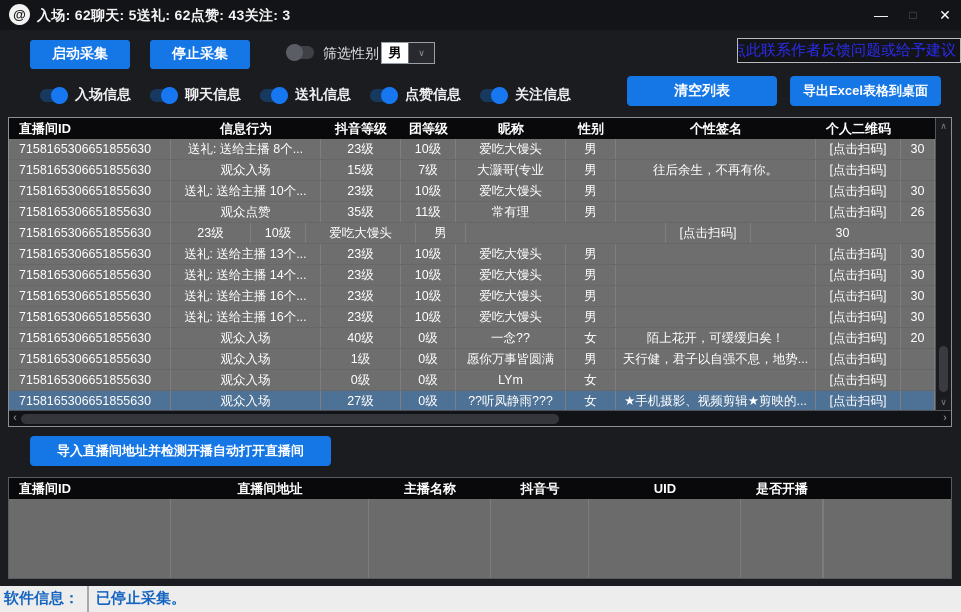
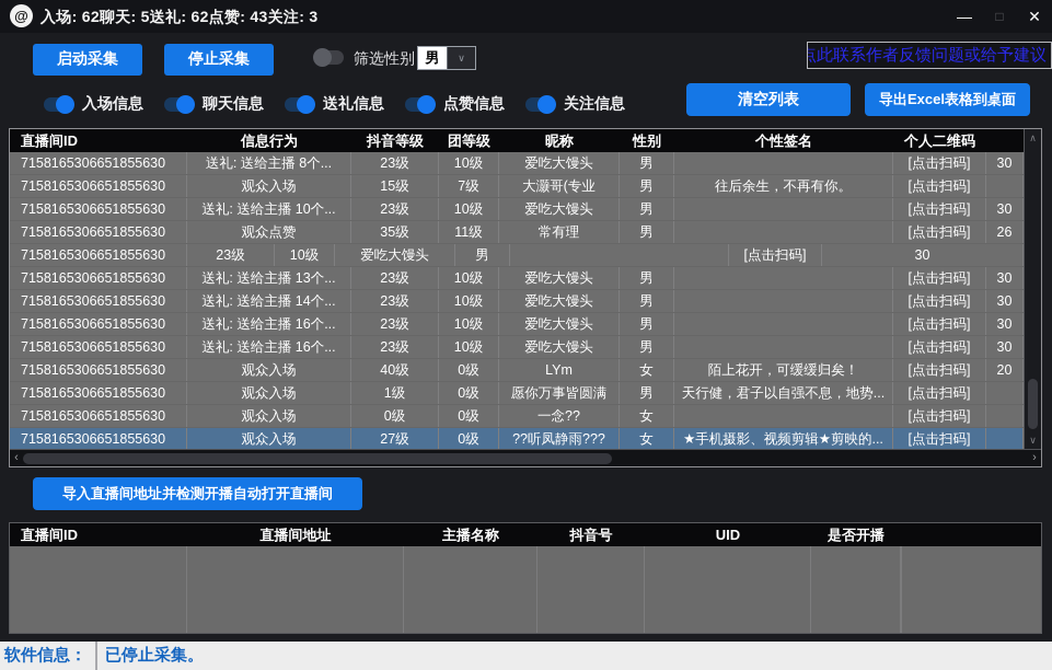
  @
  入场: 62聊天: 5送礼: 62点赞: 43关注: 3
  —
  □
  ✕
  启动采集
  停止采集
  筛选性别
  男
  ∨
  点此联系作者反馈问题或给予建议
  入场信息
  聊天信息
  送礼信息
  点赞信息
  关注信息
  清空列表
  导出Excel表格到桌面
  直播间ID
  信息行为
  抖音等级
  团等级
  昵称
  性别
  个性签名
  个人二维码
  7158165306651855630
  送礼: 送给主播 8个...
  23级
  10级
  爱吃大馒头
  男
  [点击扫码]
  30
  7158165306651855630
  观众入场
  15级
  7级
  大灏哥(专业
  男
  往后余生，不再有你。
  [点击扫码]
  7158165306651855630
  送礼: 送给主播 10个...
  23级
  10级
  爱吃大馒头
  男
  [点击扫码]
  30
  7158165306651855630
  观众点赞
  35级
  11级
  常有理
  男
  [点击扫码]
  26
  7158165306651855630
  23级
  10级
  爱吃大馒头
  男
  [点击扫码]
  30
  7158165306651855630
  送礼: 送给主播 13个...
  23级
  10级
  爱吃大馒头
  男
  [点击扫码]
  30
  7158165306651855630
  送礼: 送给主播 14个...
  23级
  10级
  爱吃大馒头
  男
  [点击扫码]
  30
  7158165306651855630
  送礼: 送给主播 16个...
  23级
  10级
  爱吃大馒头
  男
  [点击扫码]
  30
  7158165306651855630
  送礼: 送给主播 16个...
  23级
  10级
  爱吃大馒头
  男
  [点击扫码]
  30
  7158165306651855630
  观众入场
  40级
  0级
- 一念??
+ LYm
  女
  陌上花开，可缓缓归矣！
  [点击扫码]
  20
  7158165306651855630
  观众入场
  1级
  0级
  愿你万事皆圆满
  男
  天行健，君子以自强不息，地势...
  [点击扫码]
  7158165306651855630
  观众入场
  0级
  0级
- LYm
+ 一念??
  女
  [点击扫码]
  7158165306651855630
  观众入场
  27级
  0级
  ??听凤静雨???
  女
  ★手机摄影、视频剪辑★剪映的...
  [点击扫码]
  ∧
  ∨
  ‹
  ›
  导入直播间地址并检测开播自动打开直播间
  直播间ID
  直播间地址
  主播名称
  抖音号
  UID
  是否开播
  软件信息：
  已停止采集。
